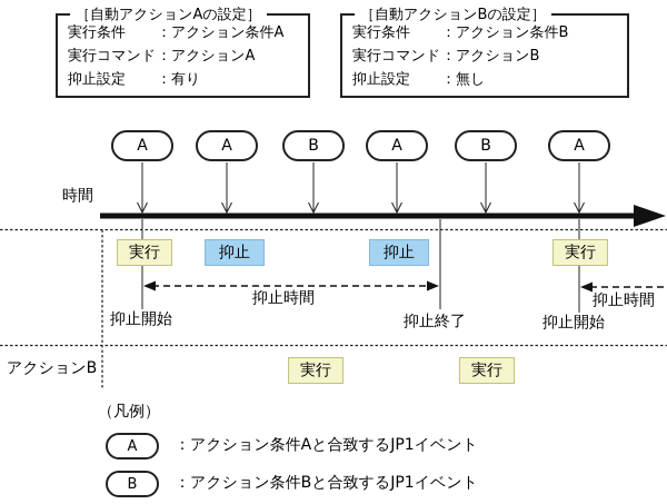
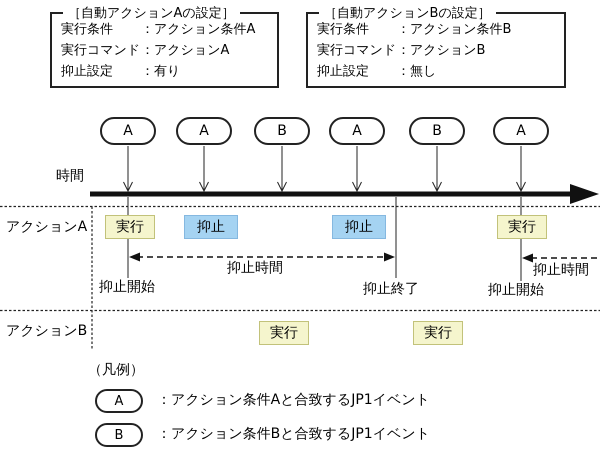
  ［自動アクションAの設定］
  実行条件
  ：アクション条件A
  実行コマンド
  ：アクションA
  抑止設定
  ：有り
  ［自動アクションBの設定］
  実行条件
  ：アクション条件B
  実行コマンド
  ：アクションB
  抑止設定
  ：無し
  A
  A
  B
  A
  B
  A
  時間
+ アクションA
  アクションB
  実行
  抑止
  抑止
  実行
  実行
  実行
  抑止時間
  抑止時間
  抑止開始
  抑止終了
  抑止開始
  （凡例）
  A
  ：アクション条件Aと合致するJP1イベント
  B
  ：アクション条件Bと合致するJP1イベント
